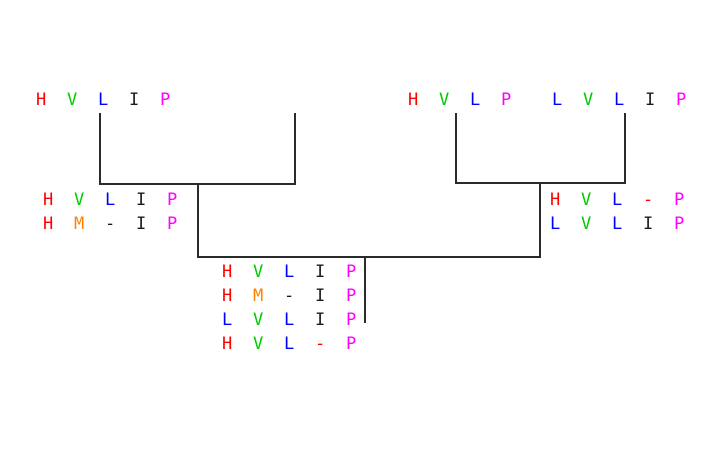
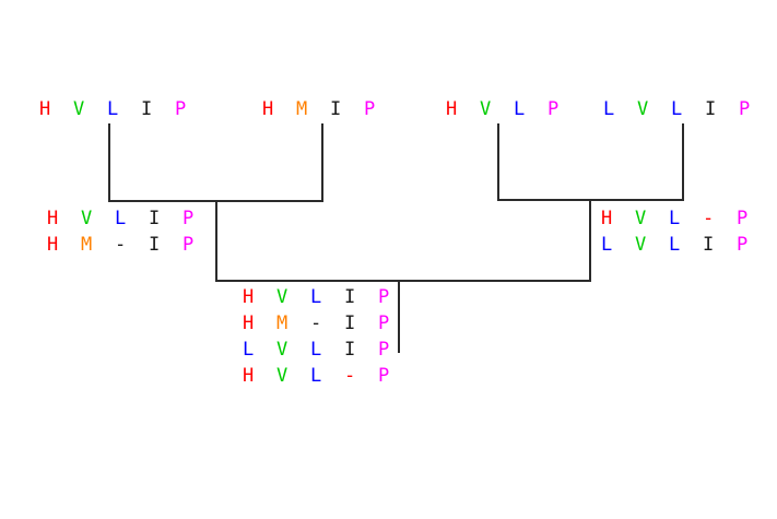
  H V L I P
+ H M I P
  H V L P
  L V L I P
  H V L I P
  H M - I P
  H V L - P
  L V L I P
  H V L I P
  H M - I P
  L V L I P
  H V L - P
